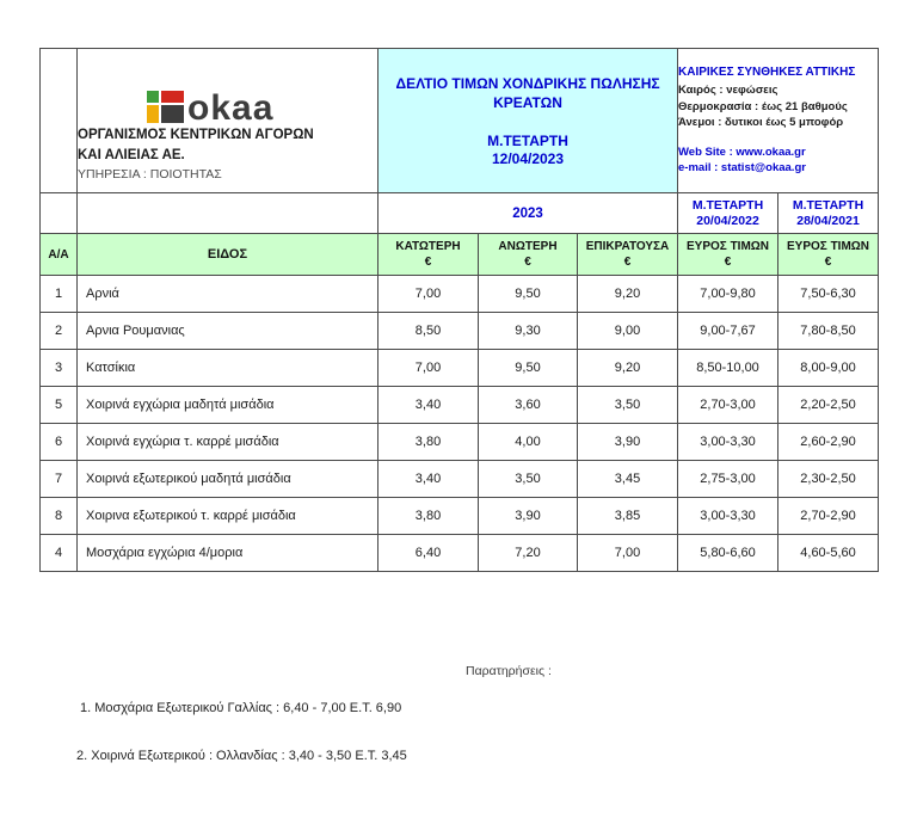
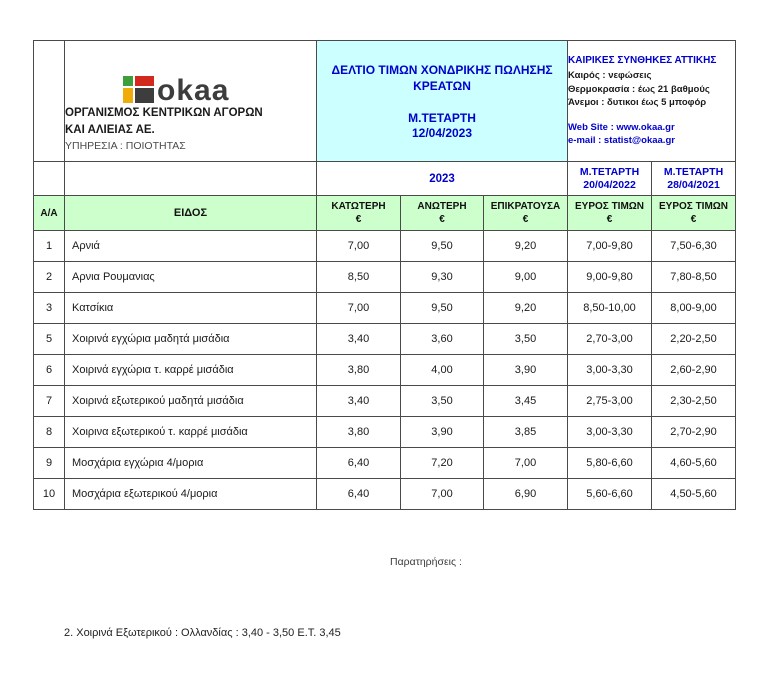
  	okaa ΟΡΓΑΝΙΣΜΟΣ ΚΕΝΤΡΙΚΩΝ ΑΓΟΡΩΝ ΚΑΙ ΑΛΙΕΙΑΣ ΑΕ. ΥΠΗΡΕΣΙΑ : ΠΟΙΟΤΗΤΑΣ	ΔΕΛΤΙΟ ΤΙΜΩΝ ΧΟΝΔΡΙΚΗΣ ΠΩΛΗΣΗΣ ΚΡΕΑΤΩΝ Μ.ΤΕΤΑΡΤΗ 12/04/2023	ΚΑΙΡΙΚΕΣ ΣΥΝΘΗΚΕΣ ΑΤΤΙΚΗΣ Καιρός : νεφώσεις Θερμοκρασία : έως 21 βαθμούς Άνεμοι : δυτικοι έως 5 μποφόρ Web Site : www.okaa.gr e-mail : statist@okaa.gr
  		2023	Μ.ΤΕΤΑΡΤΗ 20/04/2022	Μ.ΤΕΤΑΡΤΗ 28/04/2021
  Α/Α	ΕΙΔΟΣ	ΚΑΤΩΤΕΡΗ €	ΑΝΩΤΕΡΗ €	ΕΠΙΚΡΑΤΟΥΣΑ €	ΕΥΡΟΣ ΤΙΜΩΝ €	ΕΥΡΟΣ ΤΙΜΩΝ €
  1	Αρνιά	7,00	9,50	9,20	7,00-9,80	7,50-6,30
- 2	Αρνια Ρουμανιας	8,50	9,30	9,00	9,00-7,67	7,80-8,50
+ 2	Αρνια Ρουμανιας	8,50	9,30	9,00	9,00-9,80	7,80-8,50
  3	Κατσίκια	7,00	9,50	9,20	8,50-10,00	8,00-9,00
  5	Χοιρινά εγχώρια μαδητά μισάδια	3,40	3,60	3,50	2,70-3,00	2,20-2,50
  6	Χοιρινά εγχώρια τ. καρρέ μισάδια	3,80	4,00	3,90	3,00-3,30	2,60-2,90
  7	Χοιρινά εξωτερικού μαδητά μισάδια	3,40	3,50	3,45	2,75-3,00	2,30-2,50
  8	Χοιρινα εξωτερικού τ. καρρέ μισάδια	3,80	3,90	3,85	3,00-3,30	2,70-2,90
- 4	Μοσχάρια εγχώρια 4/μορια	6,40	7,20	7,00	5,80-6,60	4,60-5,60
+ 9	Μοσχάρια εγχώρια 4/μορια	6,40	7,20	7,00	5,80-6,60	4,60-5,60
+ 10	Μοσχάρια εξωτερικού 4/μορια	6,40	7,00	6,90	5,60-6,60	4,50-5,60
  Παρατηρήσεις :
- 1. Μοσχάρια Εξωτερικού Γαλλίας : 6,40 - 7,00 Ε.Τ. 6,90
  2. Χοιρινά Εξωτερικού : Ολλανδίας : 3,40 - 3,50 Ε.Τ. 3,45
